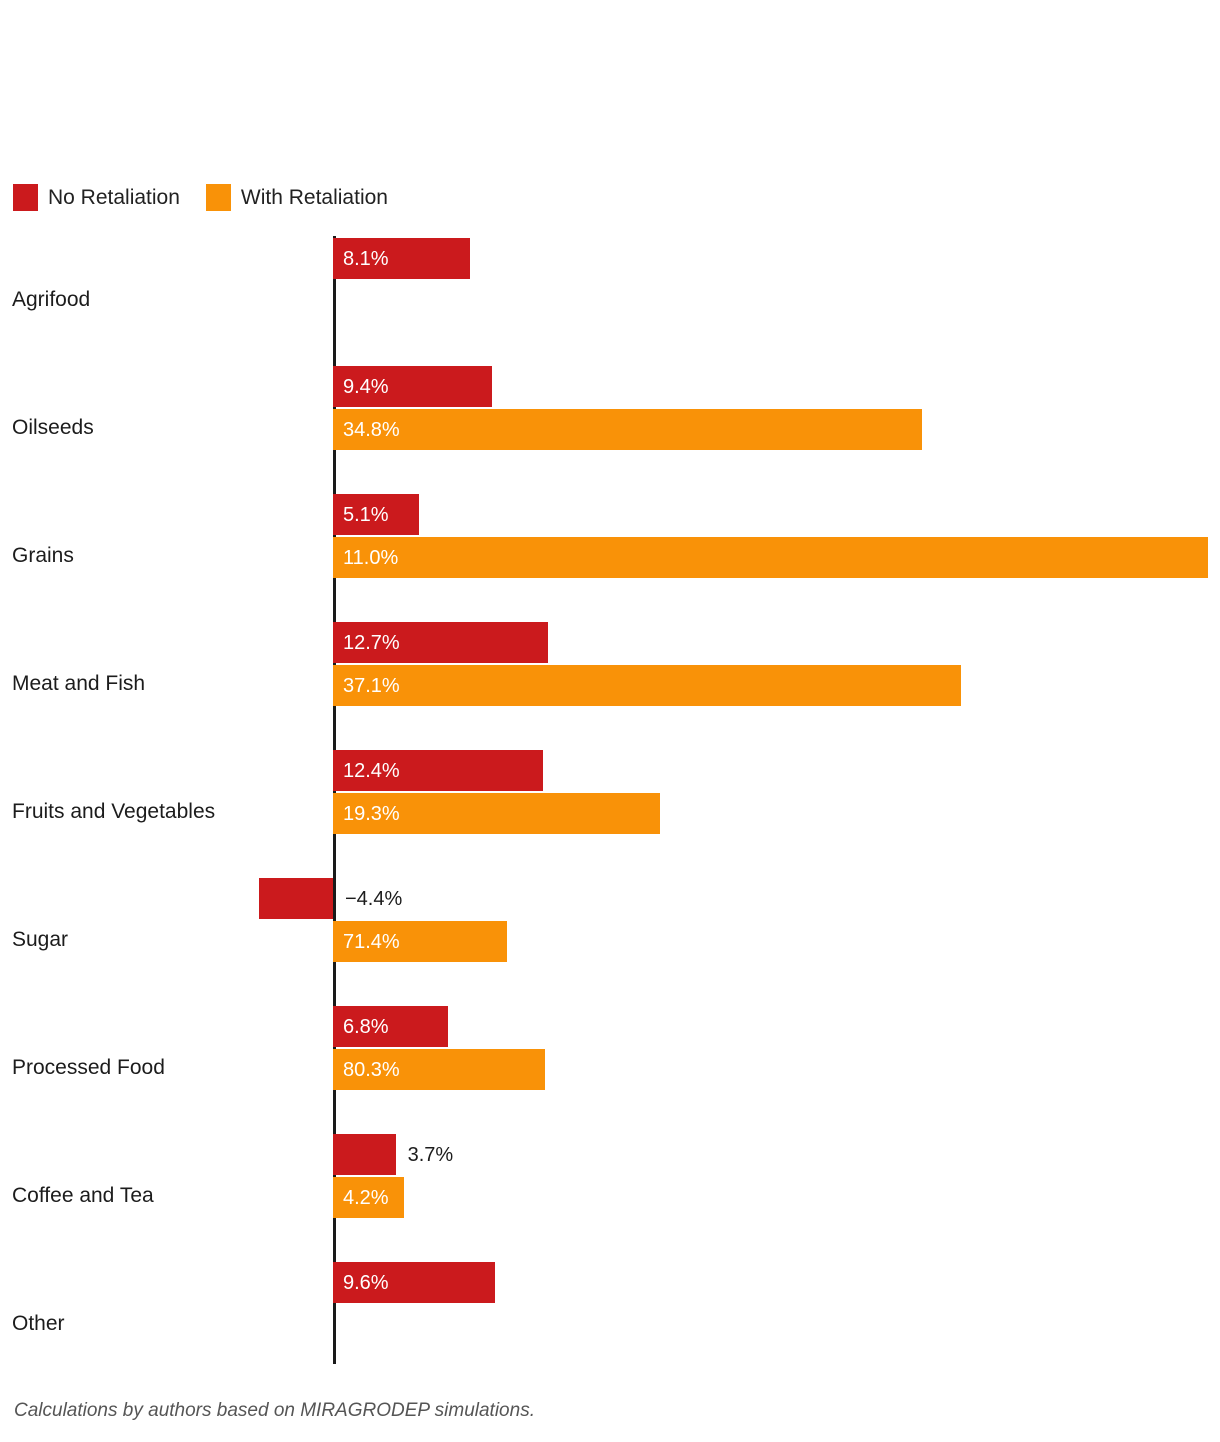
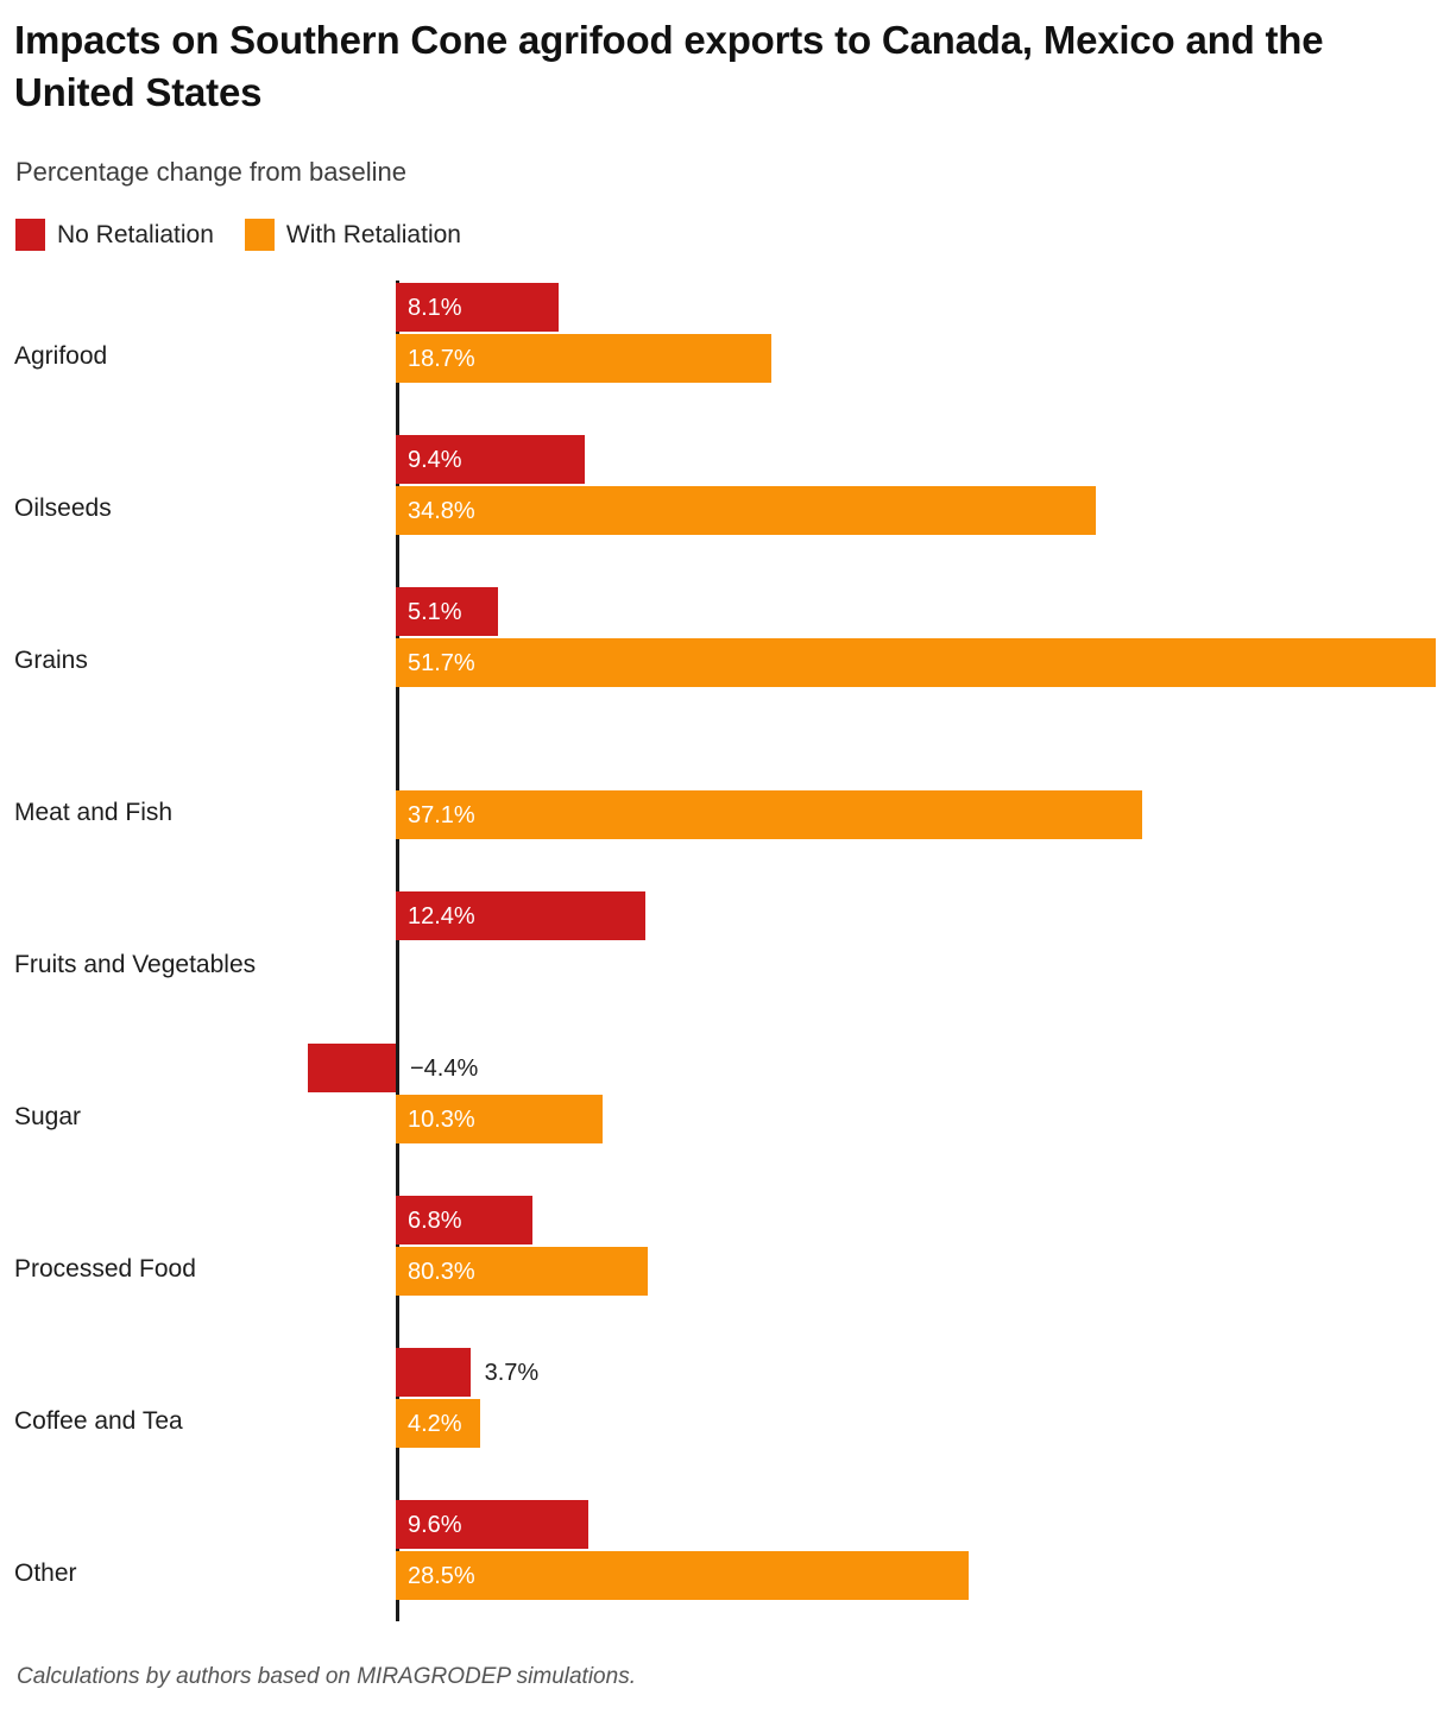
+ Impacts on Southern Cone agrifood exports to Canada, Mexico and the United States
+ Percentage change from baseline
  No Retaliation
  With Retaliation
  Agrifood
  8.1%
+ 18.7%
  Oilseeds
  9.4%
  34.8%
  Grains
  5.1%
- 11.0%
+ 51.7%
  Meat and Fish
- 12.7%
  37.1%
  Fruits and Vegetables
  12.4%
- 19.3%
  Sugar
  −4.4%
- 71.4%
+ 10.3%
  Processed Food
  6.8%
  80.3%
  Coffee and Tea
  3.7%
  4.2%
  Other
  9.6%
+ 28.5%
  Calculations by authors based on MIRAGRODEP simulations.
